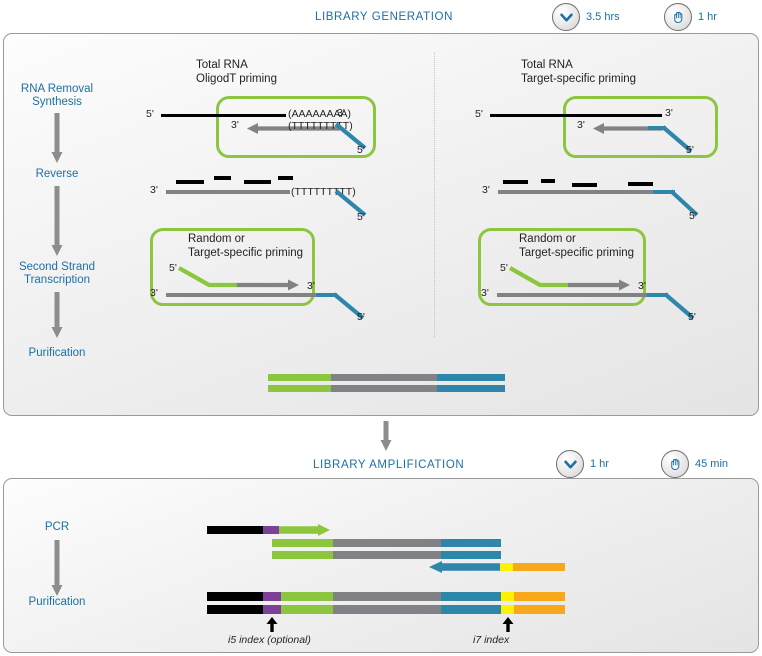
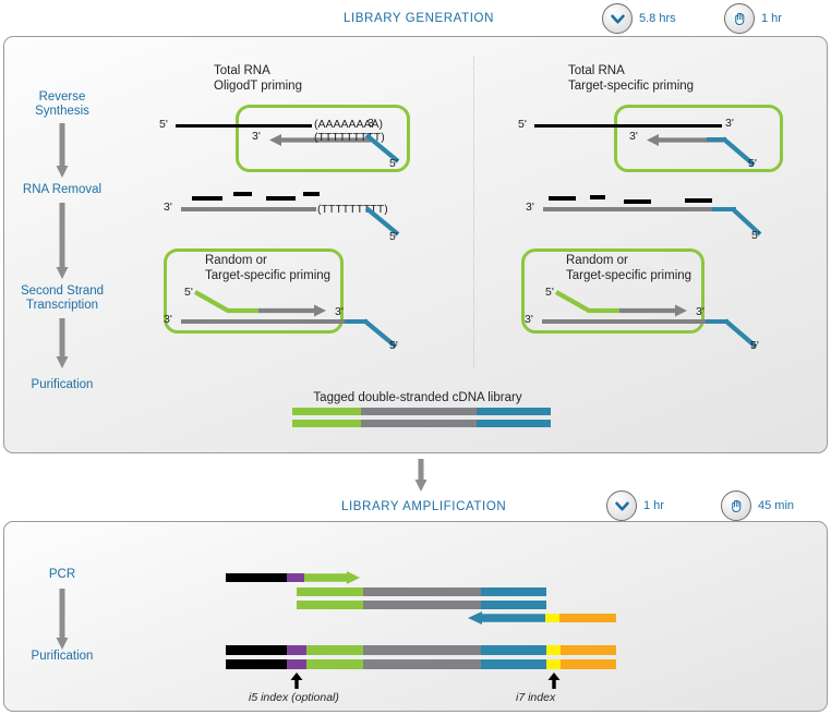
  LIBRARY GENERATION
- 3.5 hrs
+ 5.8 hrs
  1 hr
- RNA Removal
+ Reverse
  Synthesis
- Reverse
+ RNA Removal
  Second Strand
  Transcription
  Purification
  Total RNA
  OligodT priming
  5'
  (AAAAAAAA)
  3'
  3'
  (TTTTTTTT)
  5'
  3'
  (TTTTTTTT)
  5'
  Random or
  Target-specific priming
  3'
  5'
  3'
  5'
  Total RNA
  Target-specific priming
  5'
  3'
  3'
  5'
  3'
  5'
  Random or
  Target-specific priming
  3'
  5'
  3'
  5'
+ Tagged double-stranded cDNA library
  LIBRARY AMPLIFICATION
  1 hr
  45 min
  PCR
  Purification
  i5 index (optional)
  i7 index
